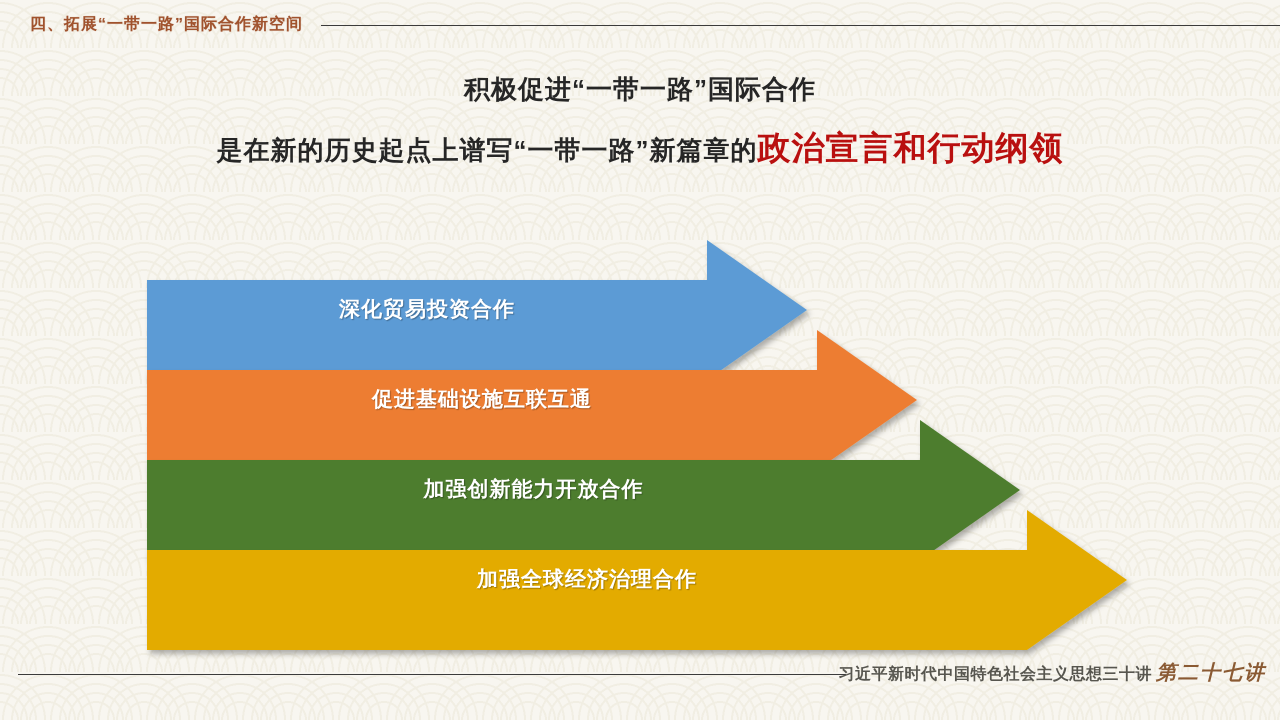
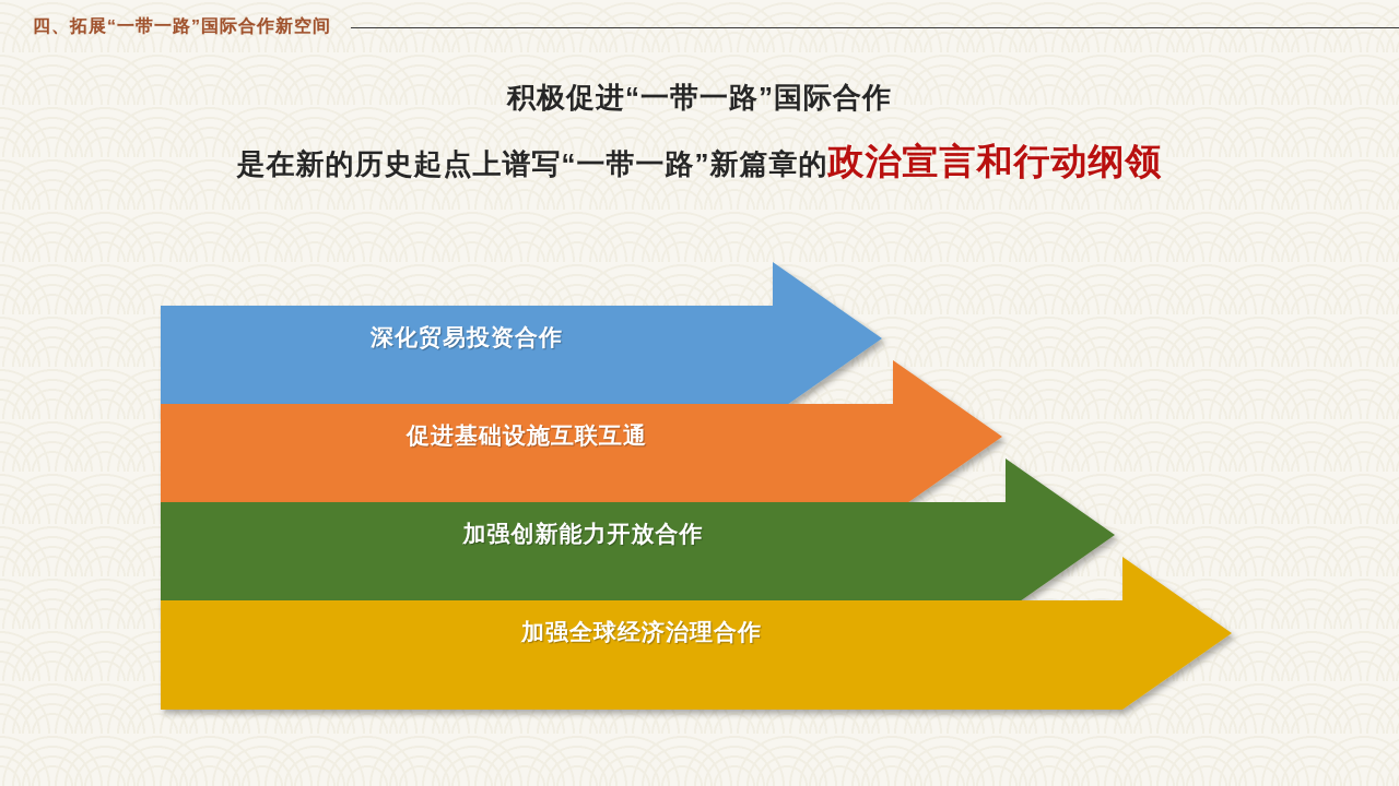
  四、拓展“一带一路”国际合作新空间
  积极促进“一带一路”国际合作
  是在新的历史起点上谱写“一带一路”新篇章的政治宣言和行动纲领
  深化贸易投资合作
  促进基础设施互联互通
  加强创新能力开放合作
  加强全球经济治理合作
- 习近平新时代中国特色社会主义思想三十讲
- 第二十七讲
